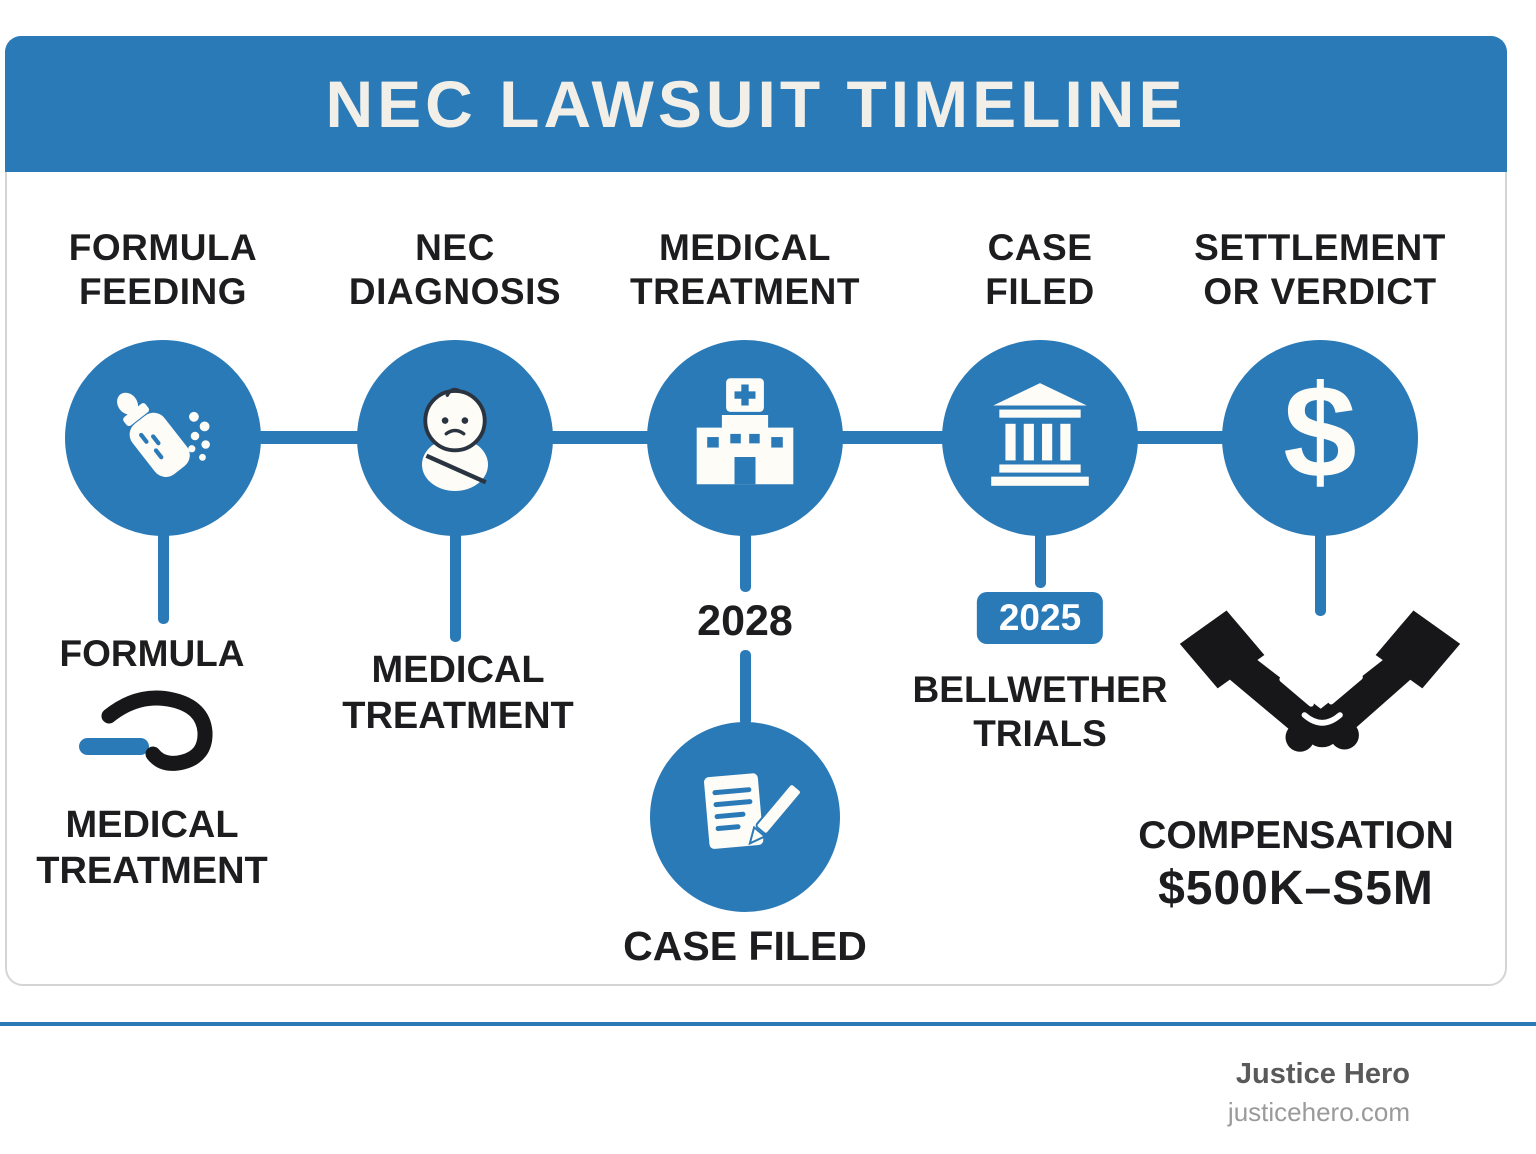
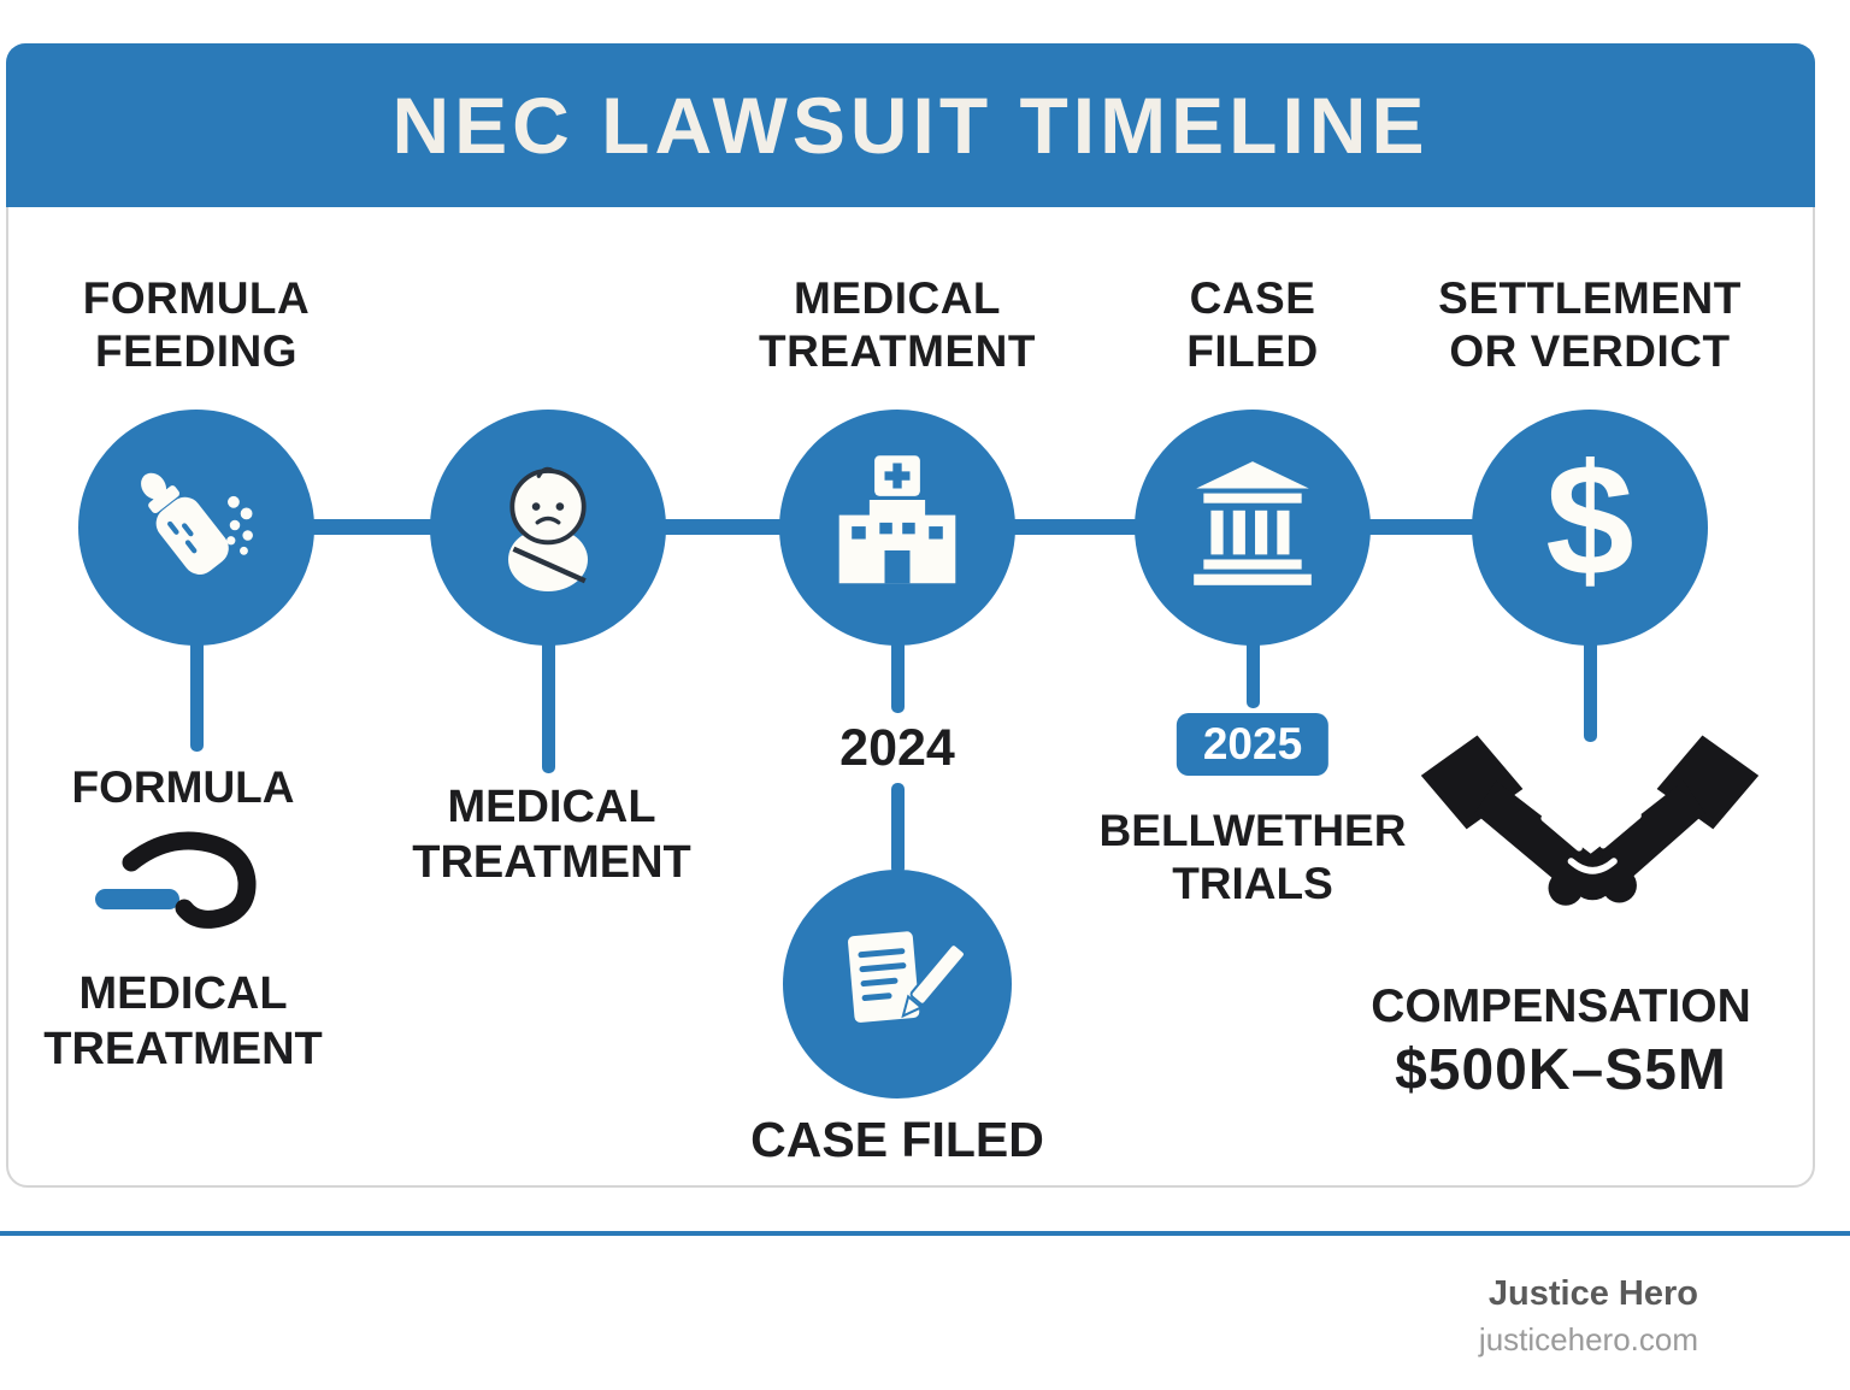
  NEC LAWSUIT TIMELINE
  FORMULA
  FEEDING
- NEC
- DIAGNOSIS
  MEDICAL
  TREATMENT
  CASE
  FILED
  SETTLEMENT
  OR VERDICT
  $
  FORMULA
  MEDICAL
  TREATMENT
  MEDICAL
  TREATMENT
- 2028
+ 2024
  CASE FILED
  2025
  BELLWETHER
  TRIALS
  COMPENSATION
  $500K–S5M
  Justice Hero
  justicehero.com
